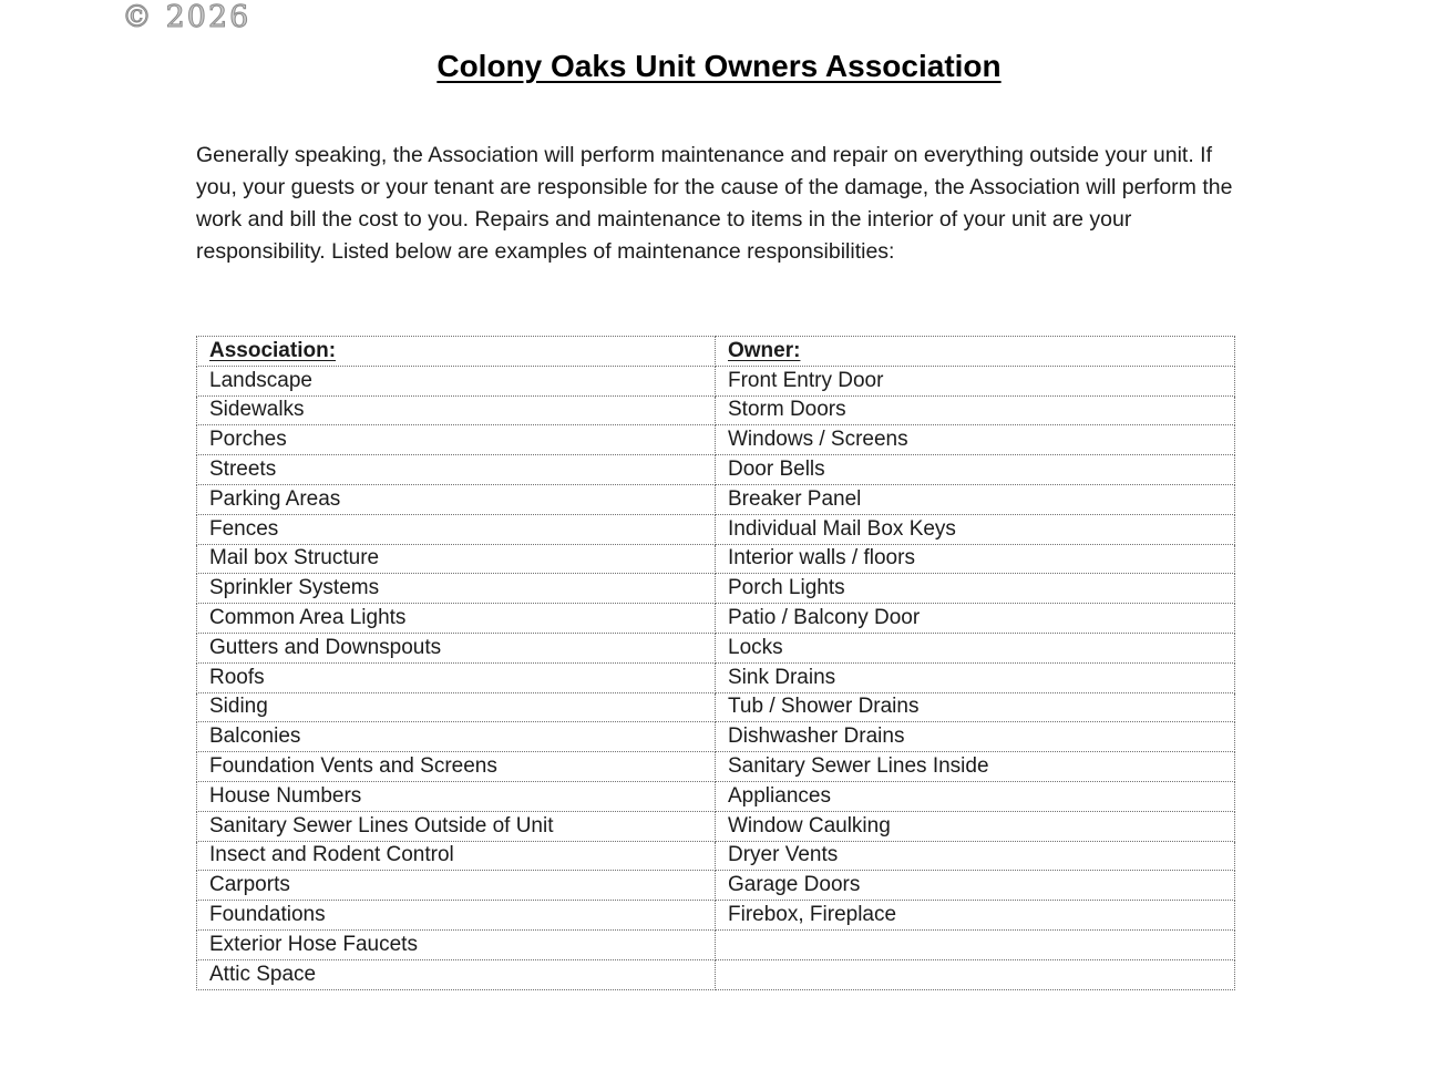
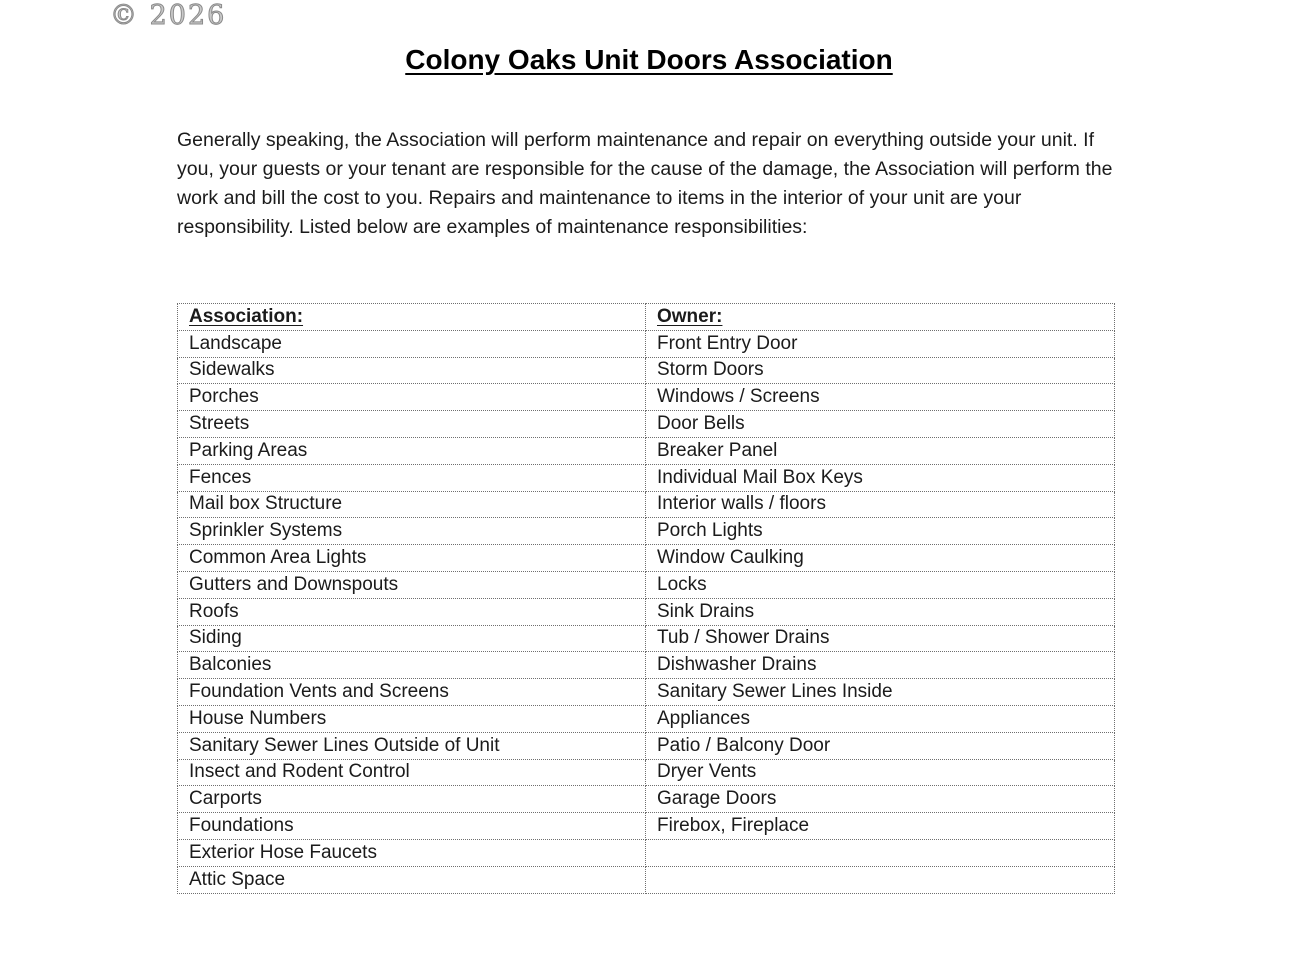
  © 2026
- Colony Oaks Unit Owners Association
+ Colony Oaks Unit Doors Association
  Generally speaking, the Association will perform maintenance and repair on everything outside your unit. If you, your guests or your tenant are responsible for the cause of the damage, the Association will perform the work and bill the cost to you. Repairs and maintenance to items in the interior of your unit are your responsibility. Listed below are examples of maintenance responsibilities:
  Association:	Owner:
  Landscape	Front Entry Door
  Sidewalks	Storm Doors
  Porches	Windows / Screens
  Streets	Door Bells
  Parking Areas	Breaker Panel
  Fences	Individual Mail Box Keys
  Mail box Structure	Interior walls / floors
  Sprinkler Systems	Porch Lights
- Common Area Lights	Patio / Balcony Door
+ Common Area Lights	Window Caulking
  Gutters and Downspouts	Locks
  Roofs	Sink Drains
  Siding	Tub / Shower Drains
  Balconies	Dishwasher Drains
  Foundation Vents and Screens	Sanitary Sewer Lines Inside
  House Numbers	Appliances
- Sanitary Sewer Lines Outside of Unit	Window Caulking
+ Sanitary Sewer Lines Outside of Unit	Patio / Balcony Door
  Insect and Rodent Control	Dryer Vents
  Carports	Garage Doors
  Foundations	Firebox, Fireplace
  Exterior Hose Faucets
  Attic Space
